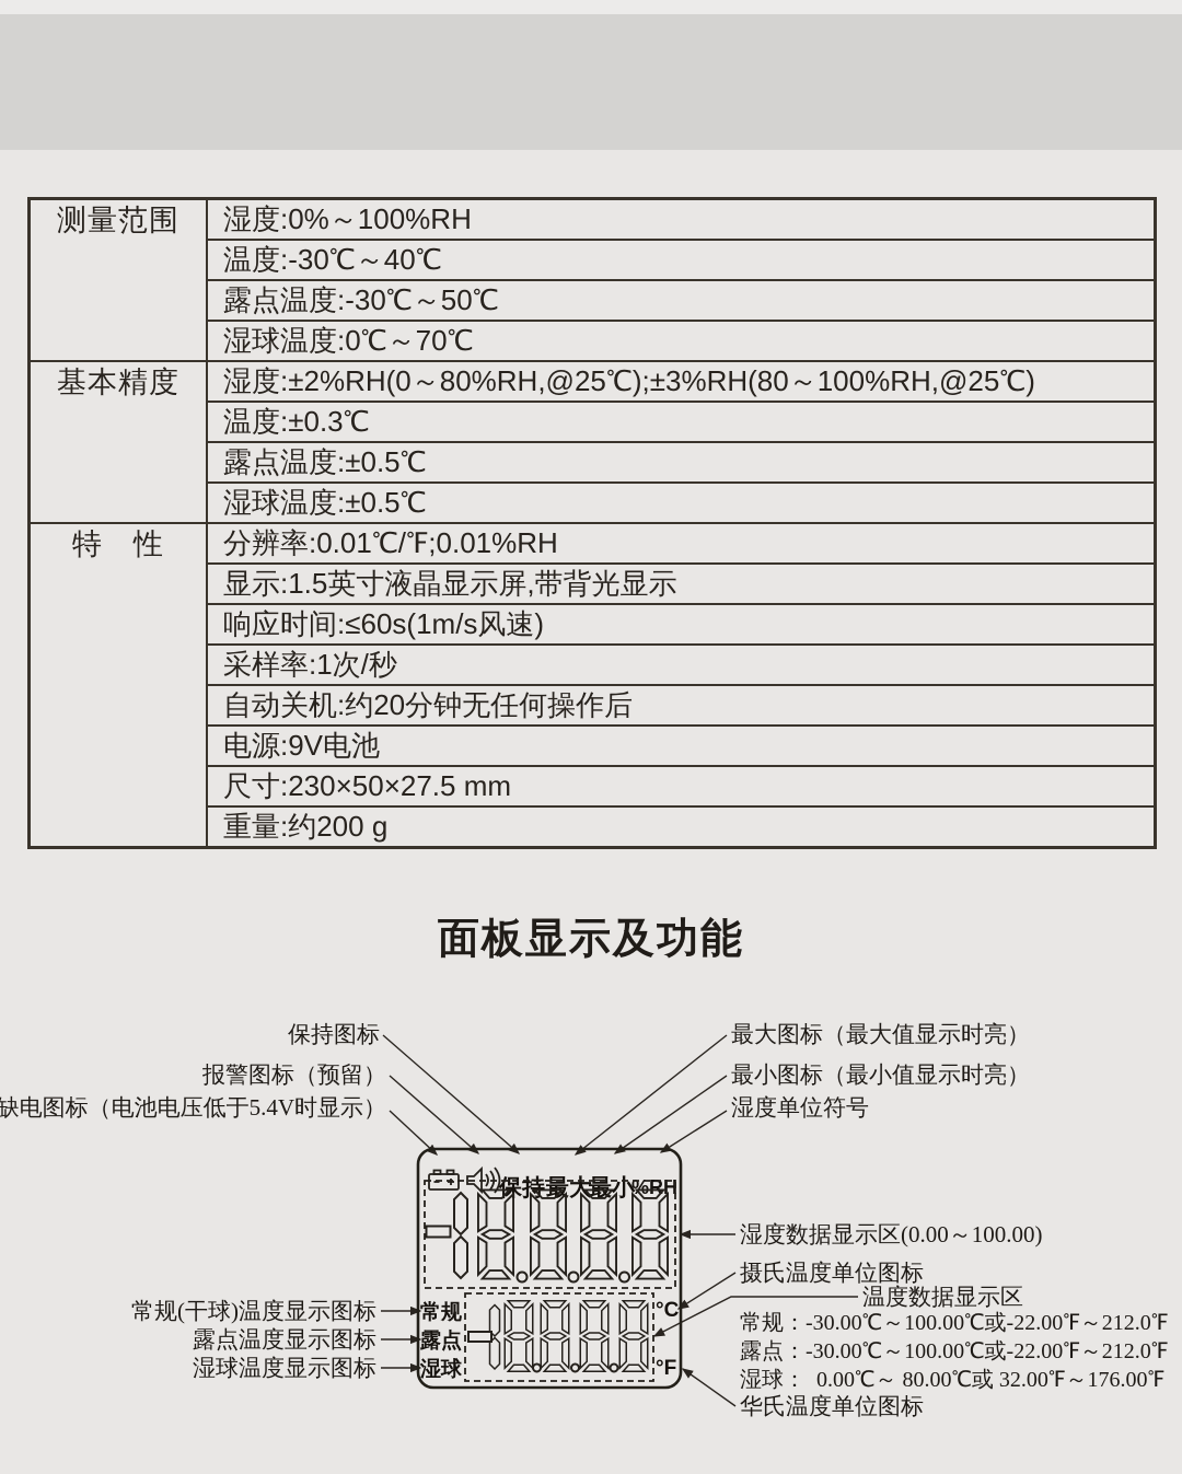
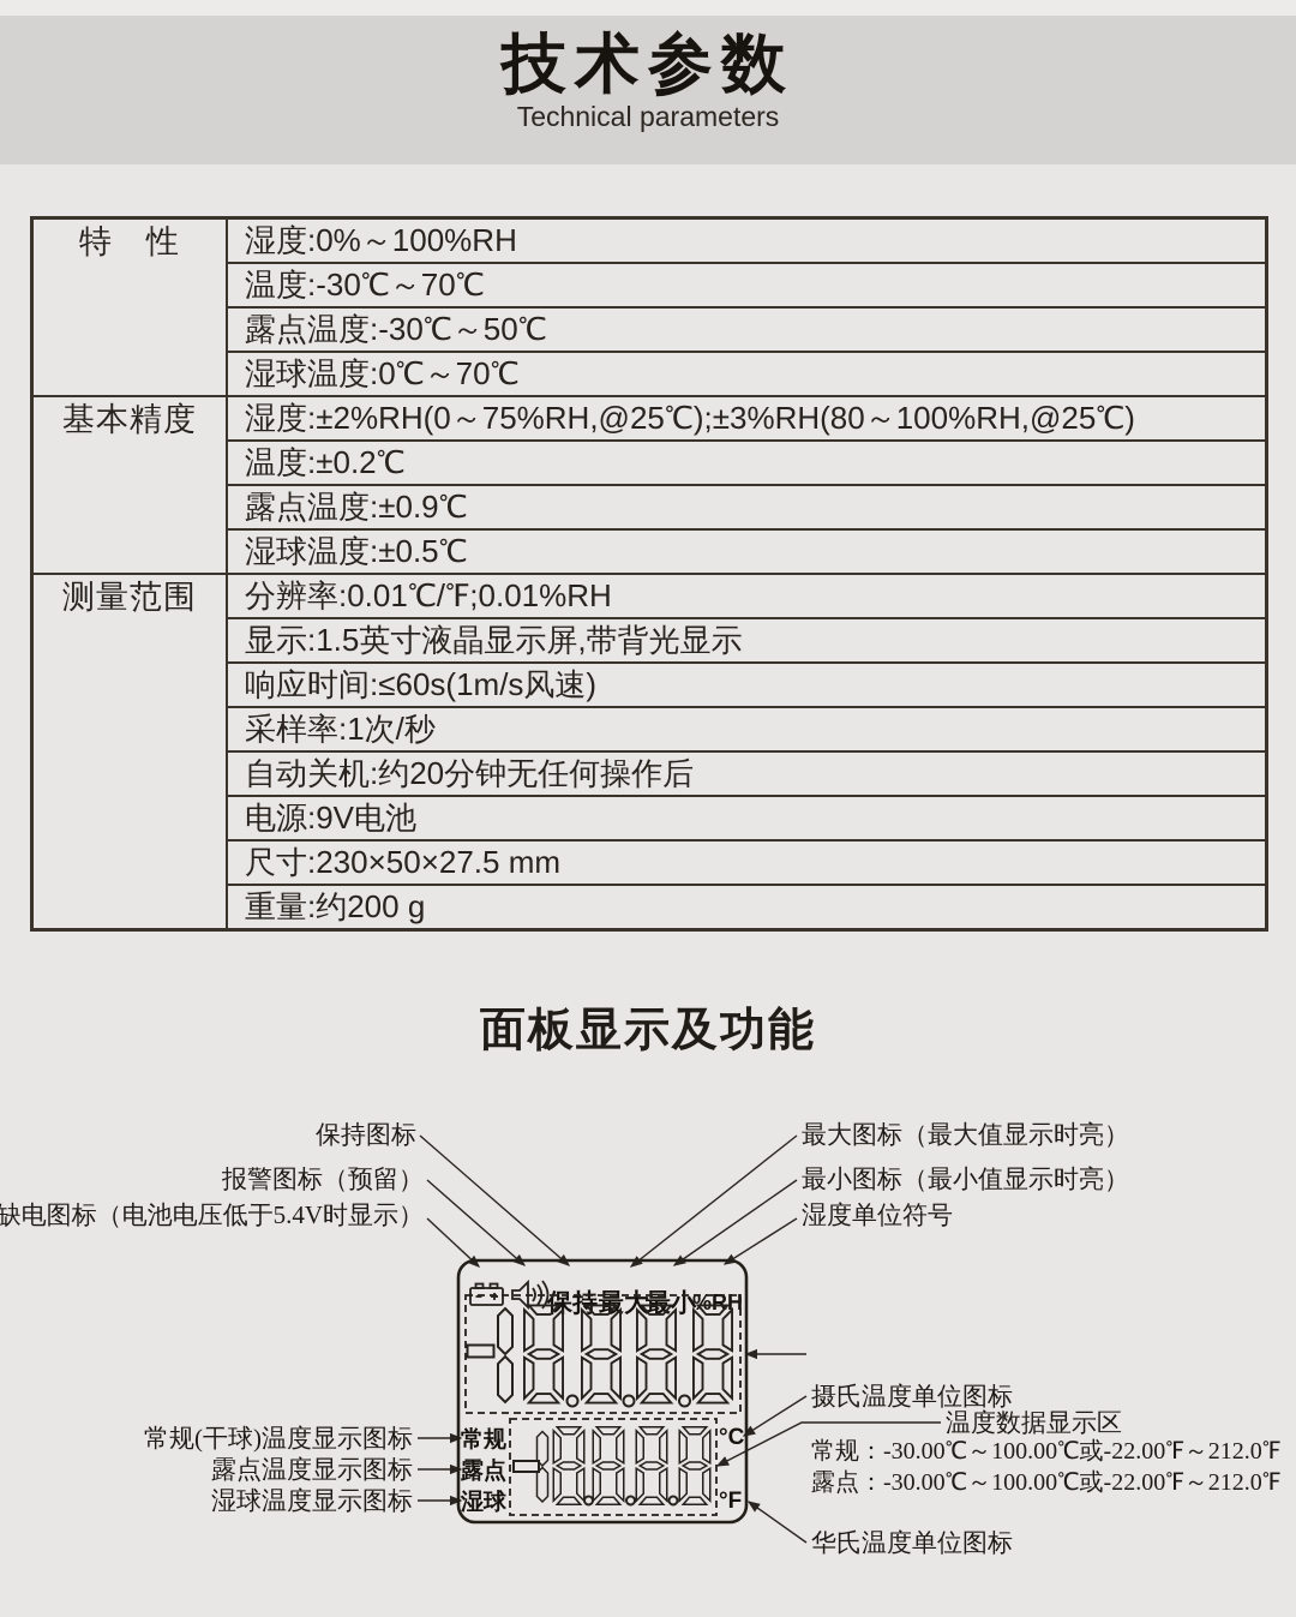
+ 技术参数
+ Technical parameters
- 测量范围	湿度:0%～100%RH
+ 特 性	湿度:0%～100%RH
- 温度:-30℃～40℃
+ 温度:-30℃～70℃
  露点温度:-30℃～50℃
  湿球温度:0℃～70℃
- 基本精度	湿度:±2%RH(0～80%RH,@25℃);±3%RH(80～100%RH,@25℃)
+ 基本精度	湿度:±2%RH(0～75%RH,@25℃);±3%RH(80～100%RH,@25℃)
- 温度:±0.3℃
+ 温度:±0.2℃
- 露点温度:±0.5℃
+ 露点温度:±0.9℃
  湿球温度:±0.5℃
- 特 性	分辨率:0.01℃/℉;0.01%RH
+ 测量范围	分辨率:0.01℃/℉;0.01%RH
  显示:1.5英寸液晶显示屏,带背光显示
  响应时间:≤60s(1m/s风速)
  采样率:1次/秒
  自动关机:约20分钟无任何操作后
  电源:9V电池
  尺寸:230×50×27.5 mm
  重量:约200 g
  面板显示及功能
  保持图标
  报警图标（预留）
  缺电图标（电池电压低于5.4V时显示）
  最大图标（最大值显示时亮）
  最小图标（最小值显示时亮）
  湿度单位符号
- 湿度数据显示区(0.00～100.00)
  摄氏温度单位图标
  温度数据显示区
  常规：-30.00℃～100.00℃或-22.00℉～212.0℉
  露点：-30.00℃～100.00℃或-22.00℉～212.0℉
- 湿球： 0.00℃～ 80.00℃或 32.00℉～176.00℉
  华氏温度单位图标
  常规(干球)温度显示图标
  露点温度显示图标
  湿球温度显示图标
  保持
  最大
  最小
  %RH
  常规
  露点
  湿球
  °C
  °F
